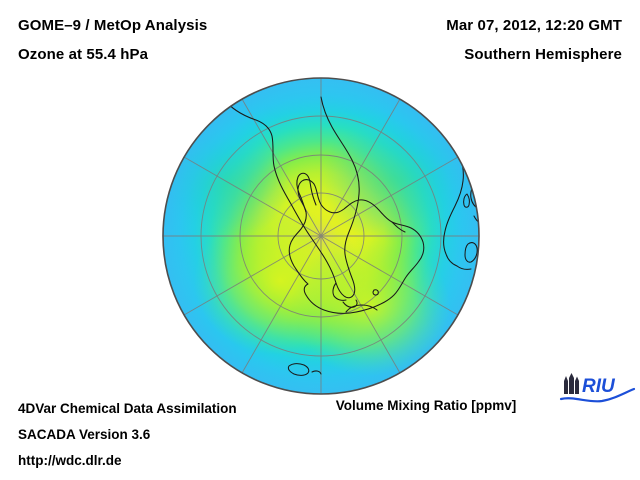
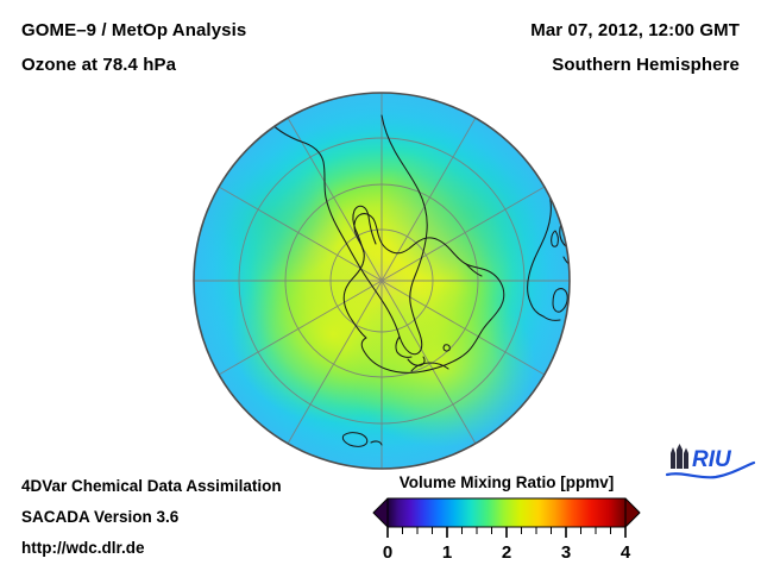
  GOME–9 / MetOp Analysis
- Ozone at 55.4 hPa
+ Ozone at 78.4 hPa
- Mar 07, 2012, 12:20 GMT
+ Mar 07, 2012, 12:00 GMT
  Southern Hemisphere
  4DVar Chemical Data Assimilation
  SACADA Version 3.6
  http://wdc.dlr.de
  Volume Mixing Ratio [ppmv]
+ 0
+ 1
+ 2
+ 3
+ 4
  RIU
